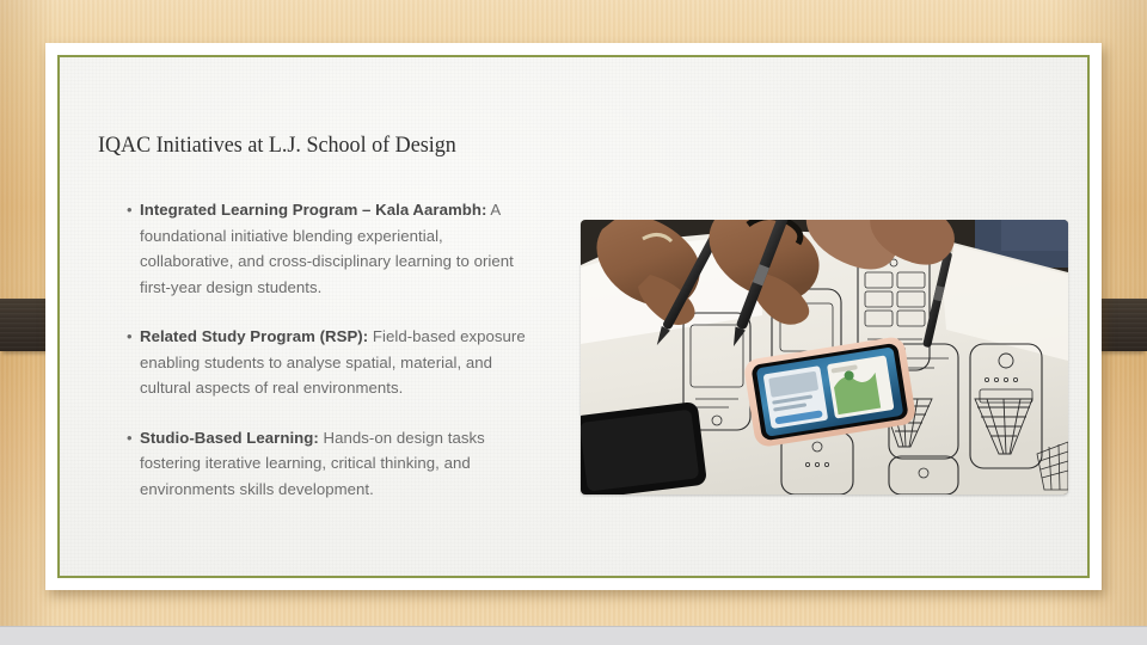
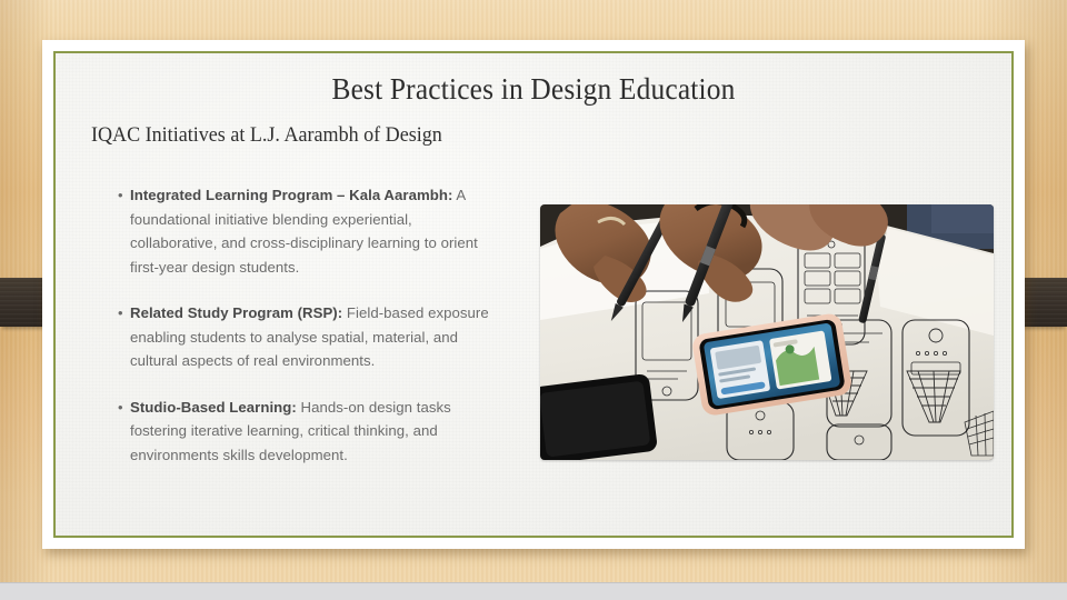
+ Best Practices in Design Education
- IQAC Initiatives at L.J. School of Design
+ IQAC Initiatives at L.J. Aarambh of Design
  •
  Integrated Learning Program – Kala Aarambh: A foundational initiative blending experiential, collaborative, and cross-disciplinary learning to orient first-year design students.
  •
  Related Study Program (RSP): Field-based exposure enabling students to analyse spatial, material, and cultural aspects of real environments.
  •
  Studio-Based Learning: Hands-on design tasks fostering iterative learning, critical thinking, and environments skills development.
